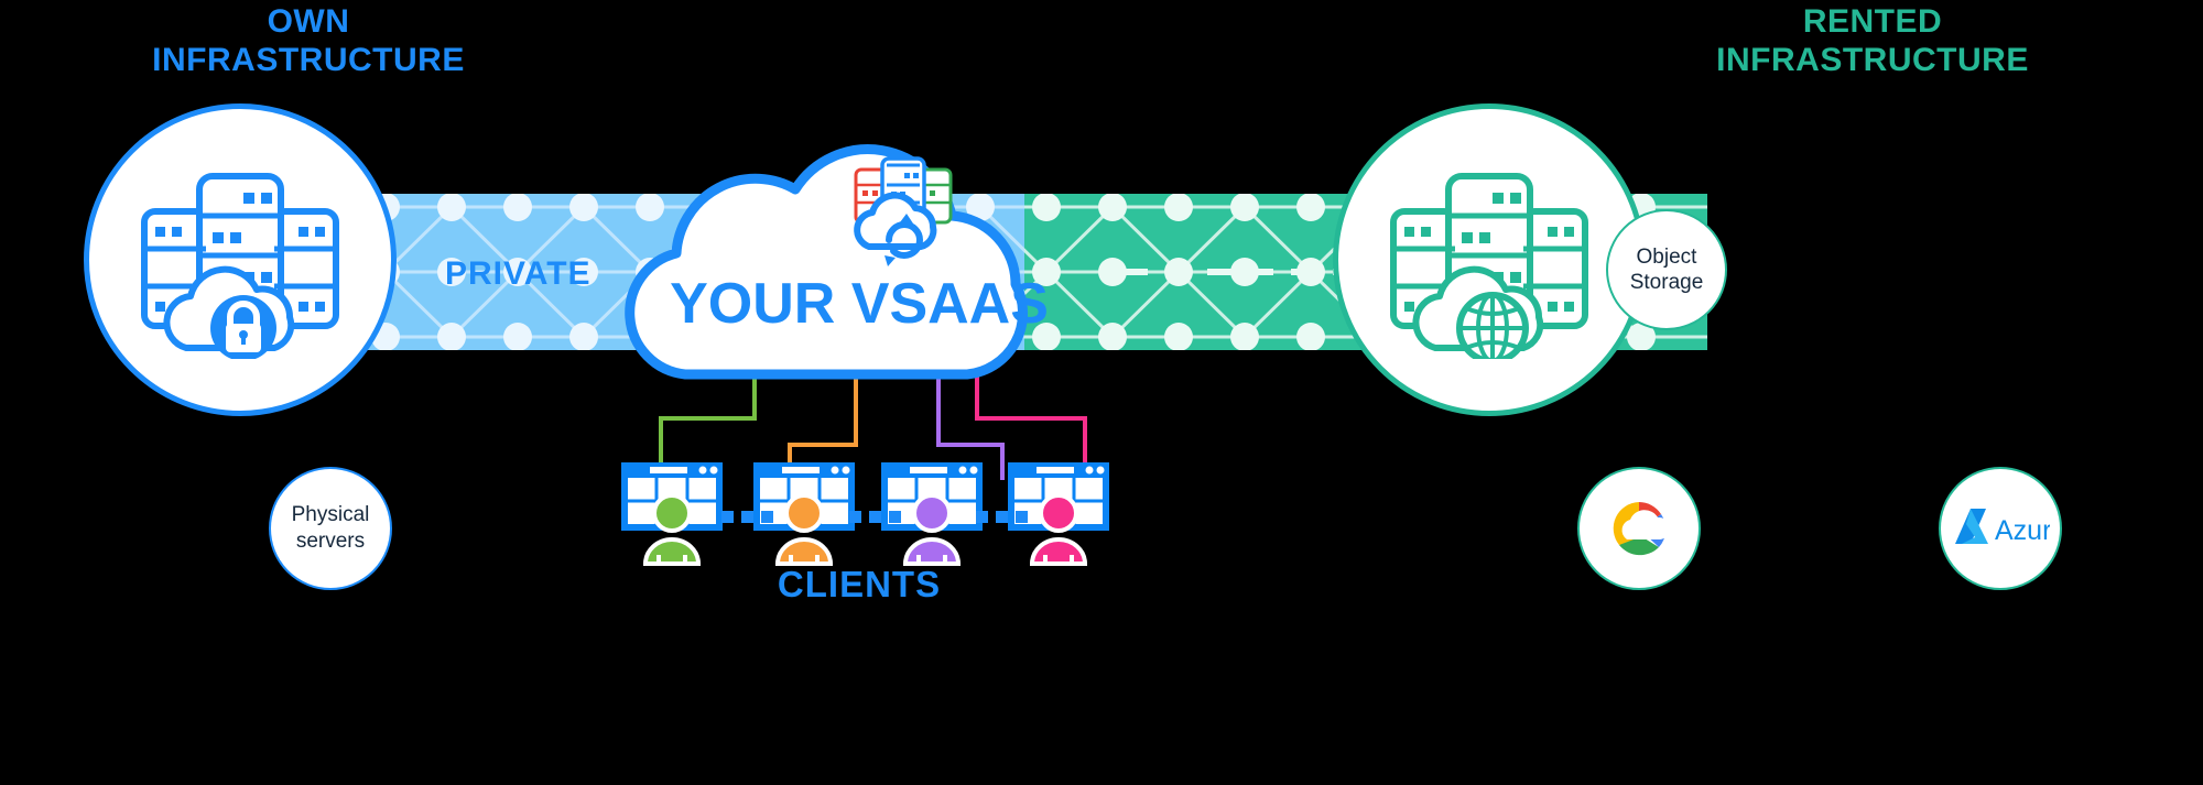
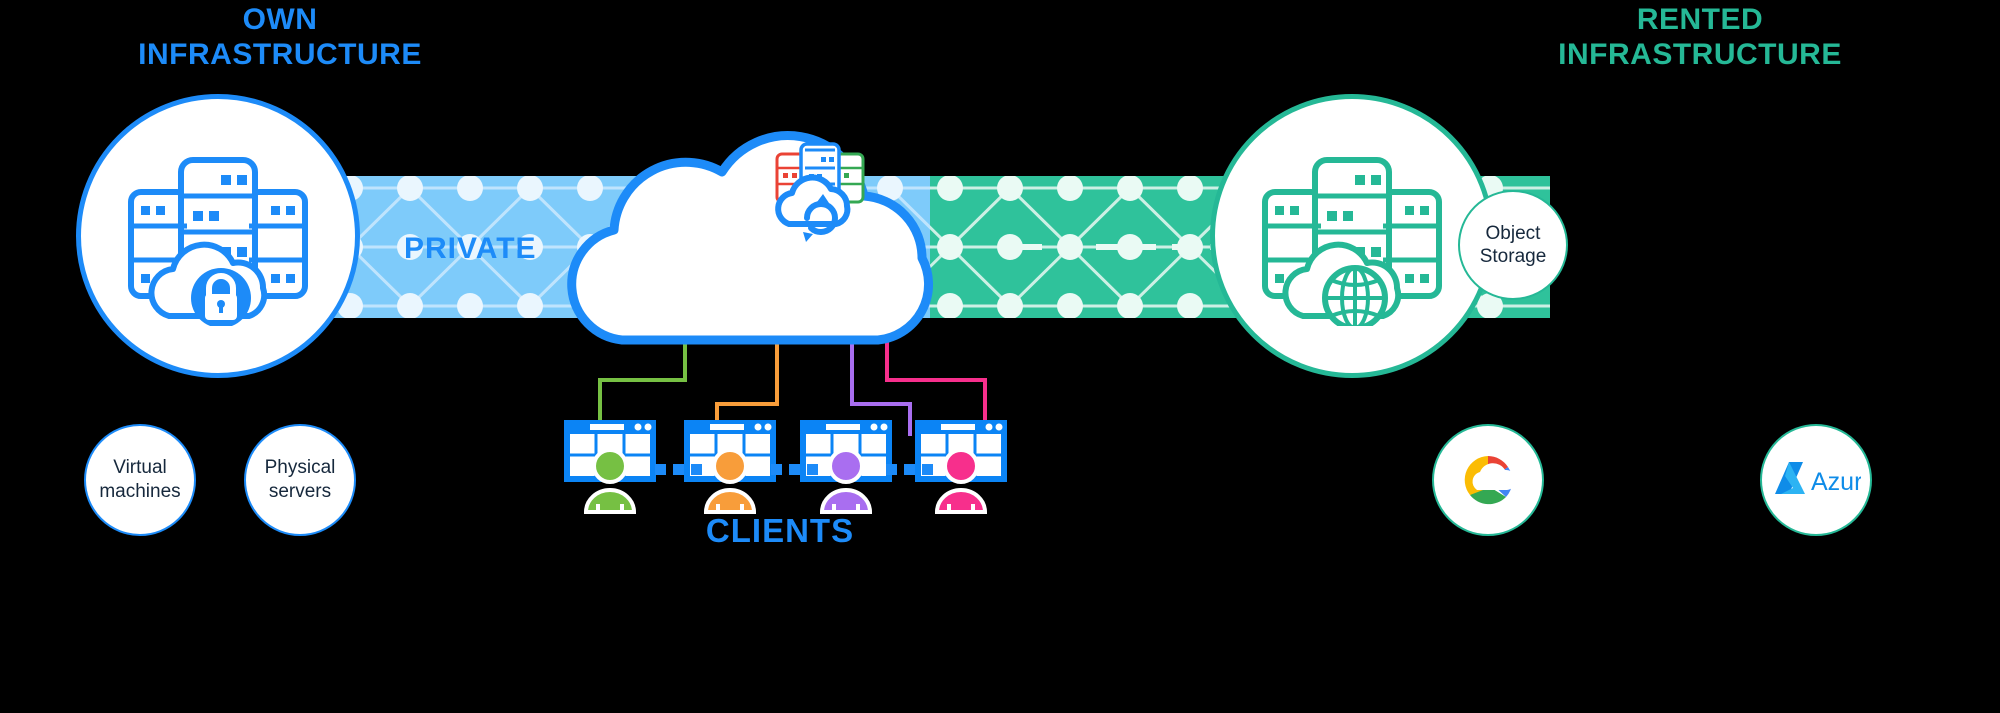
  OWN
  INFRASTRUCTURE
  RENTED
  INFRASTRUCTURE
  PRIVATE
  Object
  Storage
+ Virtual
+ machines
  Physical
  servers
  Azur
- YOUR VSAAS
  CLIENTS
